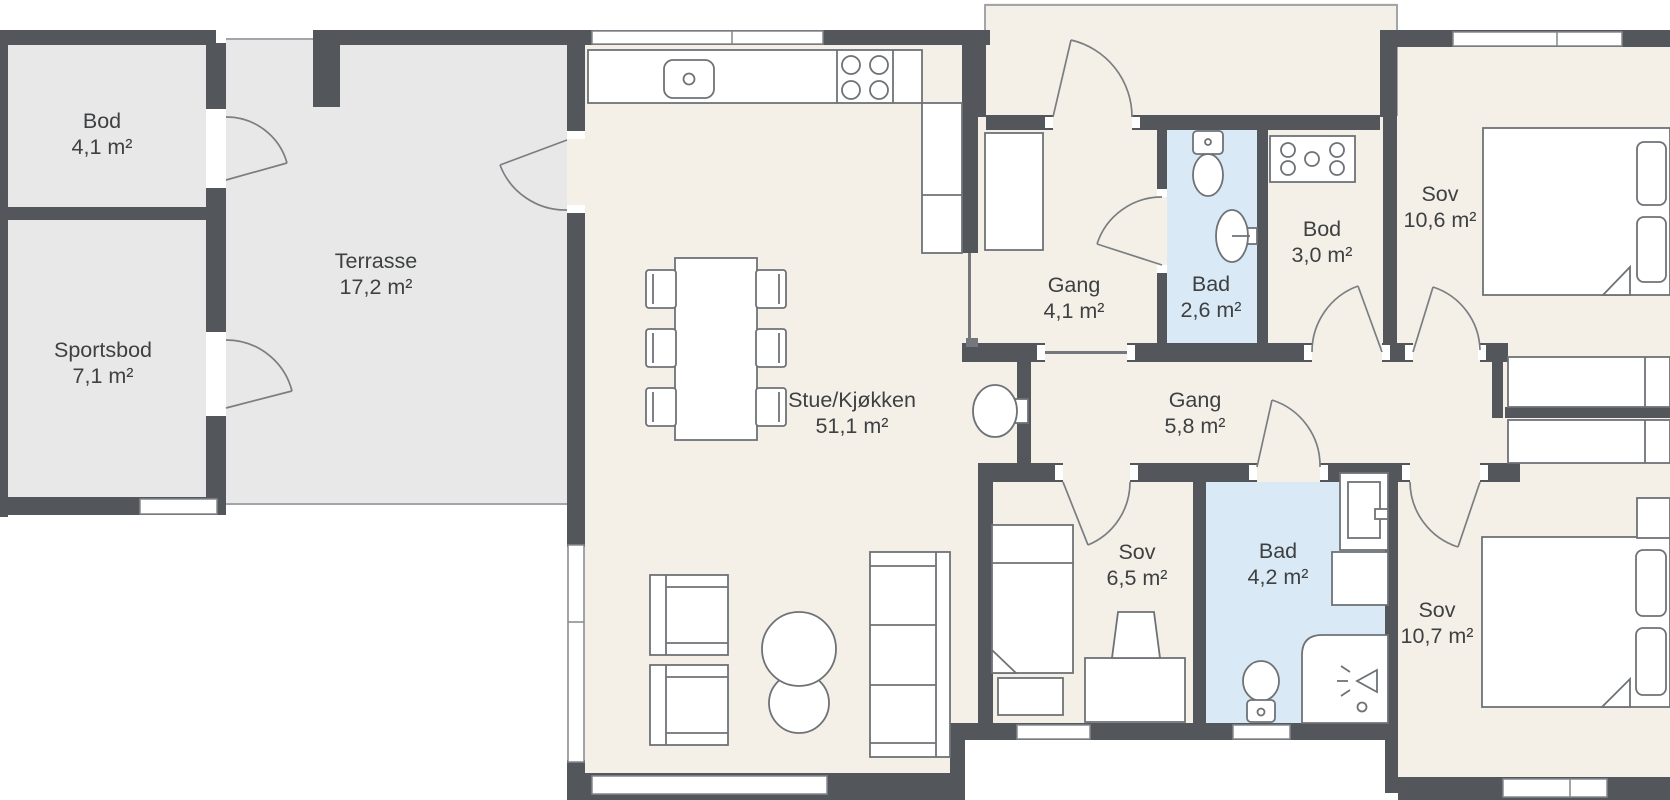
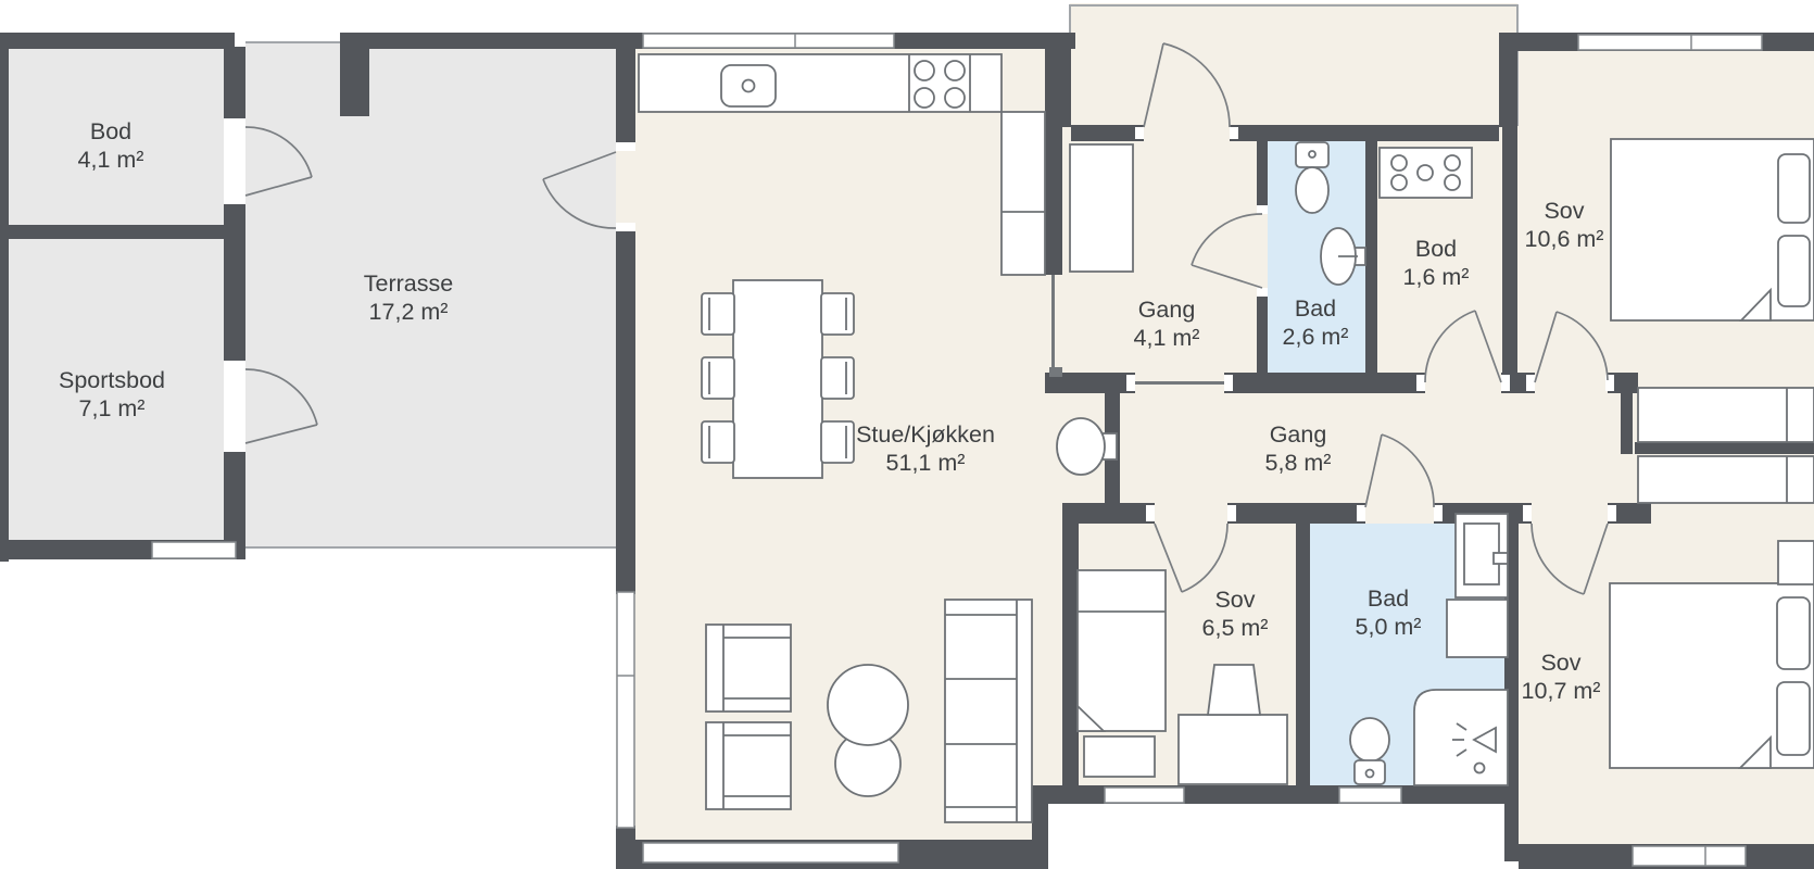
  Bod
  4,1 m²
  Sportsbod
  7,1 m²
  Terrasse
  17,2 m²
  Stue/Kjøkken
  51,1 m²
  Gang
  4,1 m²
  Bad
  2,6 m²
  Bod
- 3,0 m²
+ 1,6 m²
  Sov
  10,6 m²
  Gang
  5,8 m²
  Sov
  6,5 m²
  Bad
- 4,2 m²
+ 5,0 m²
  Sov
  10,7 m²
